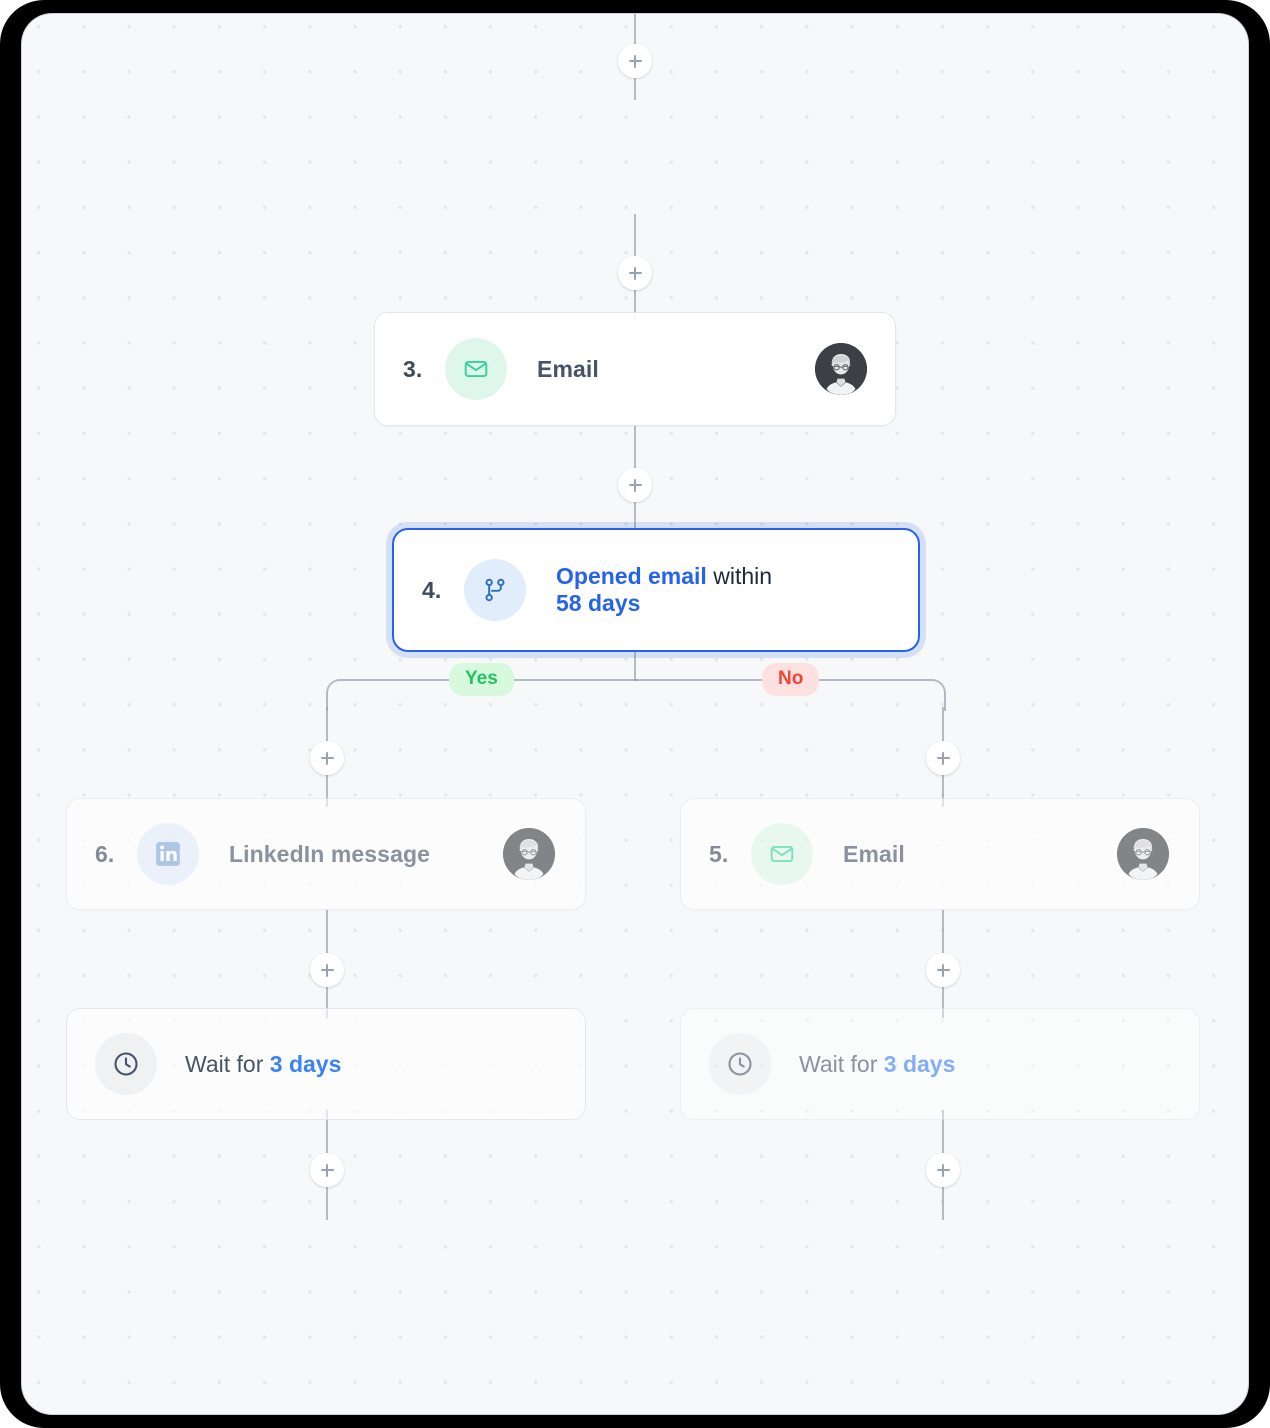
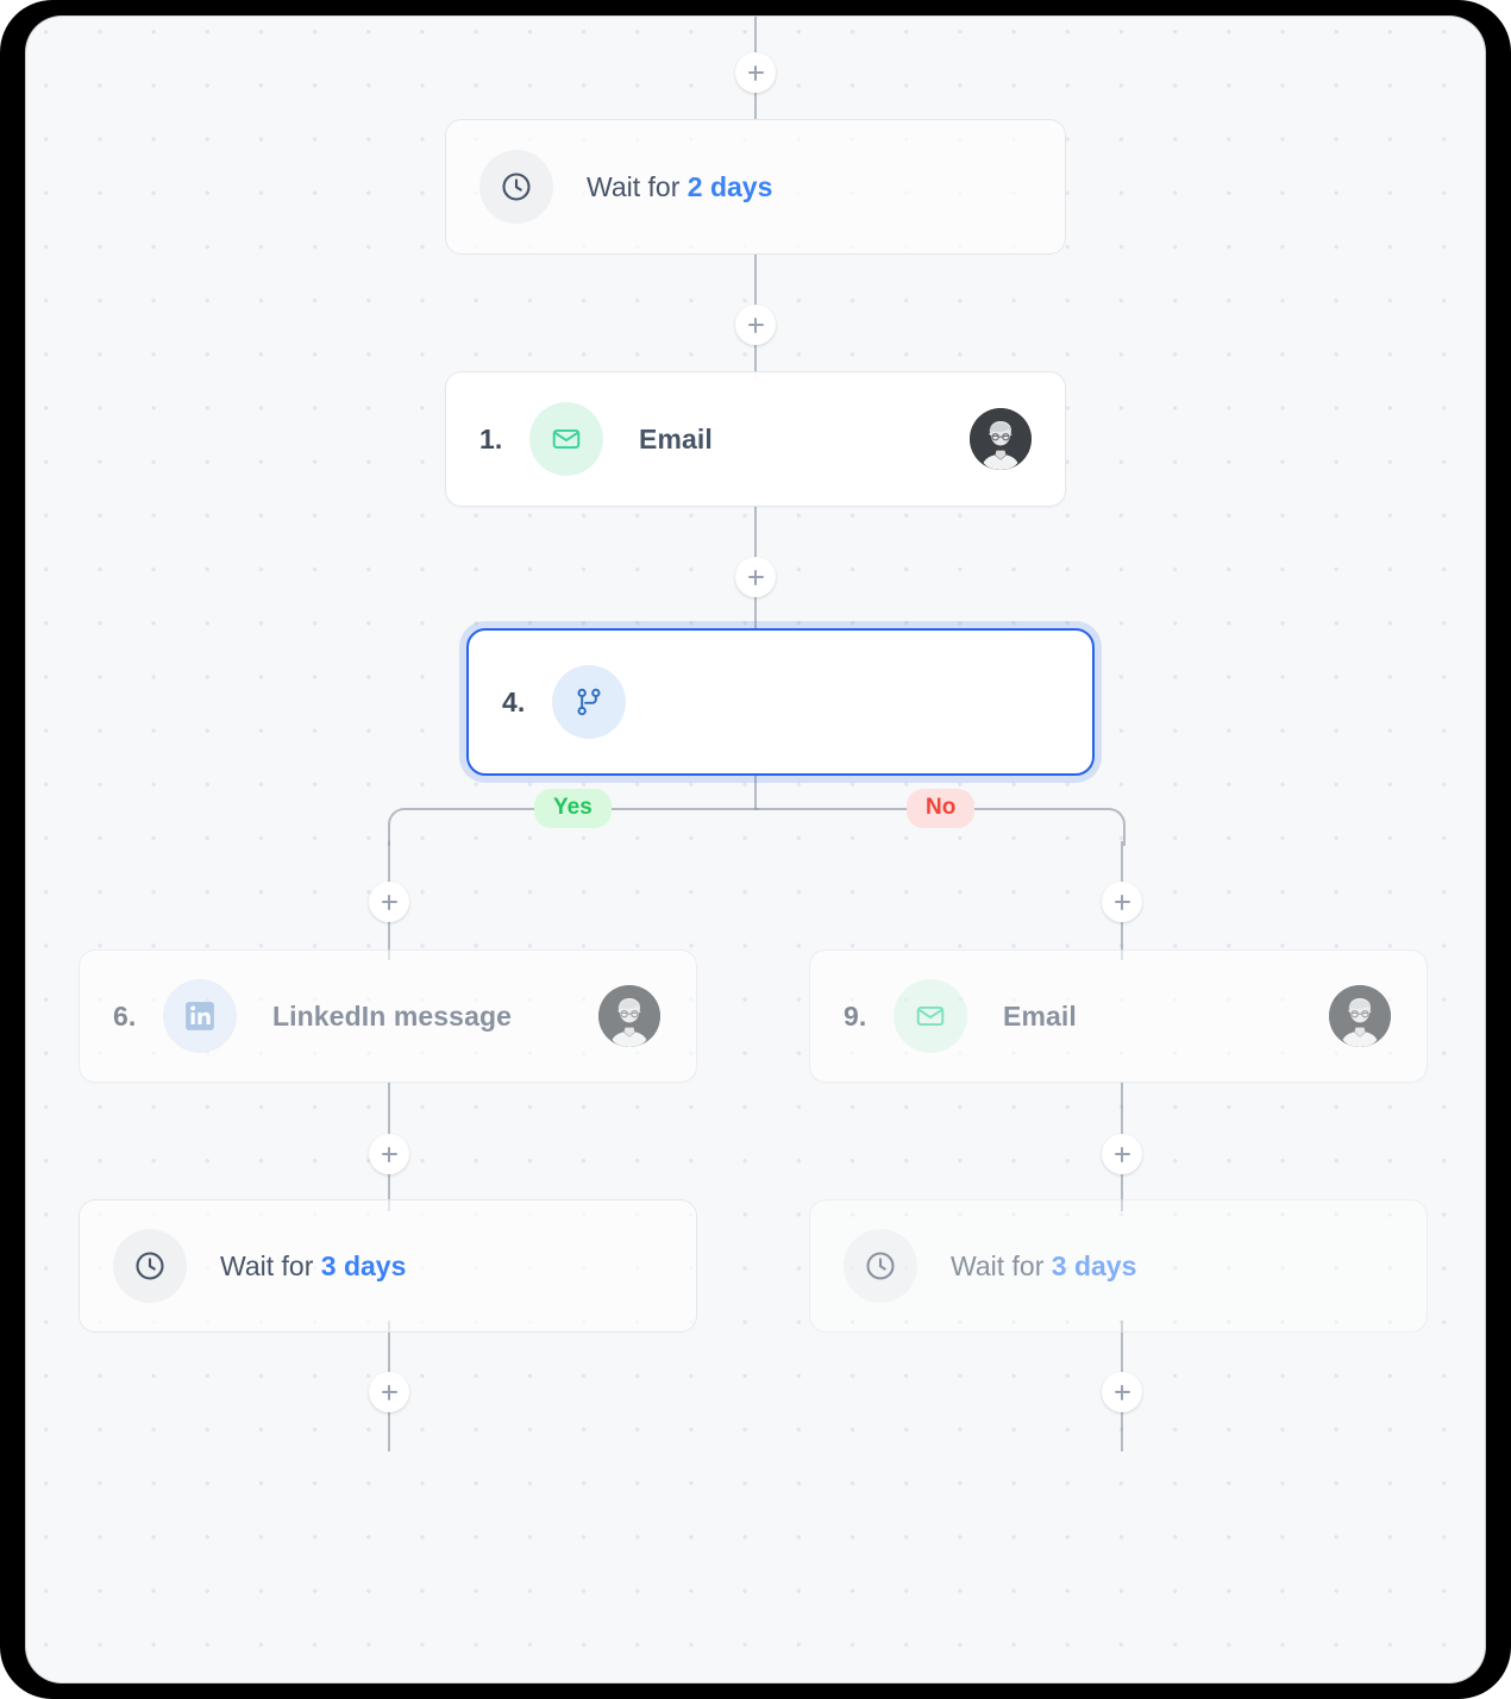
  Yes
  No
+ Wait for 2 days
- 3.
+ 1.
  Email
  4.
- Opened email within
- 58 days
  6.
  LinkedIn message
- 5.
+ 9.
  Email
  Wait for 3 days
  Wait for 3 days
